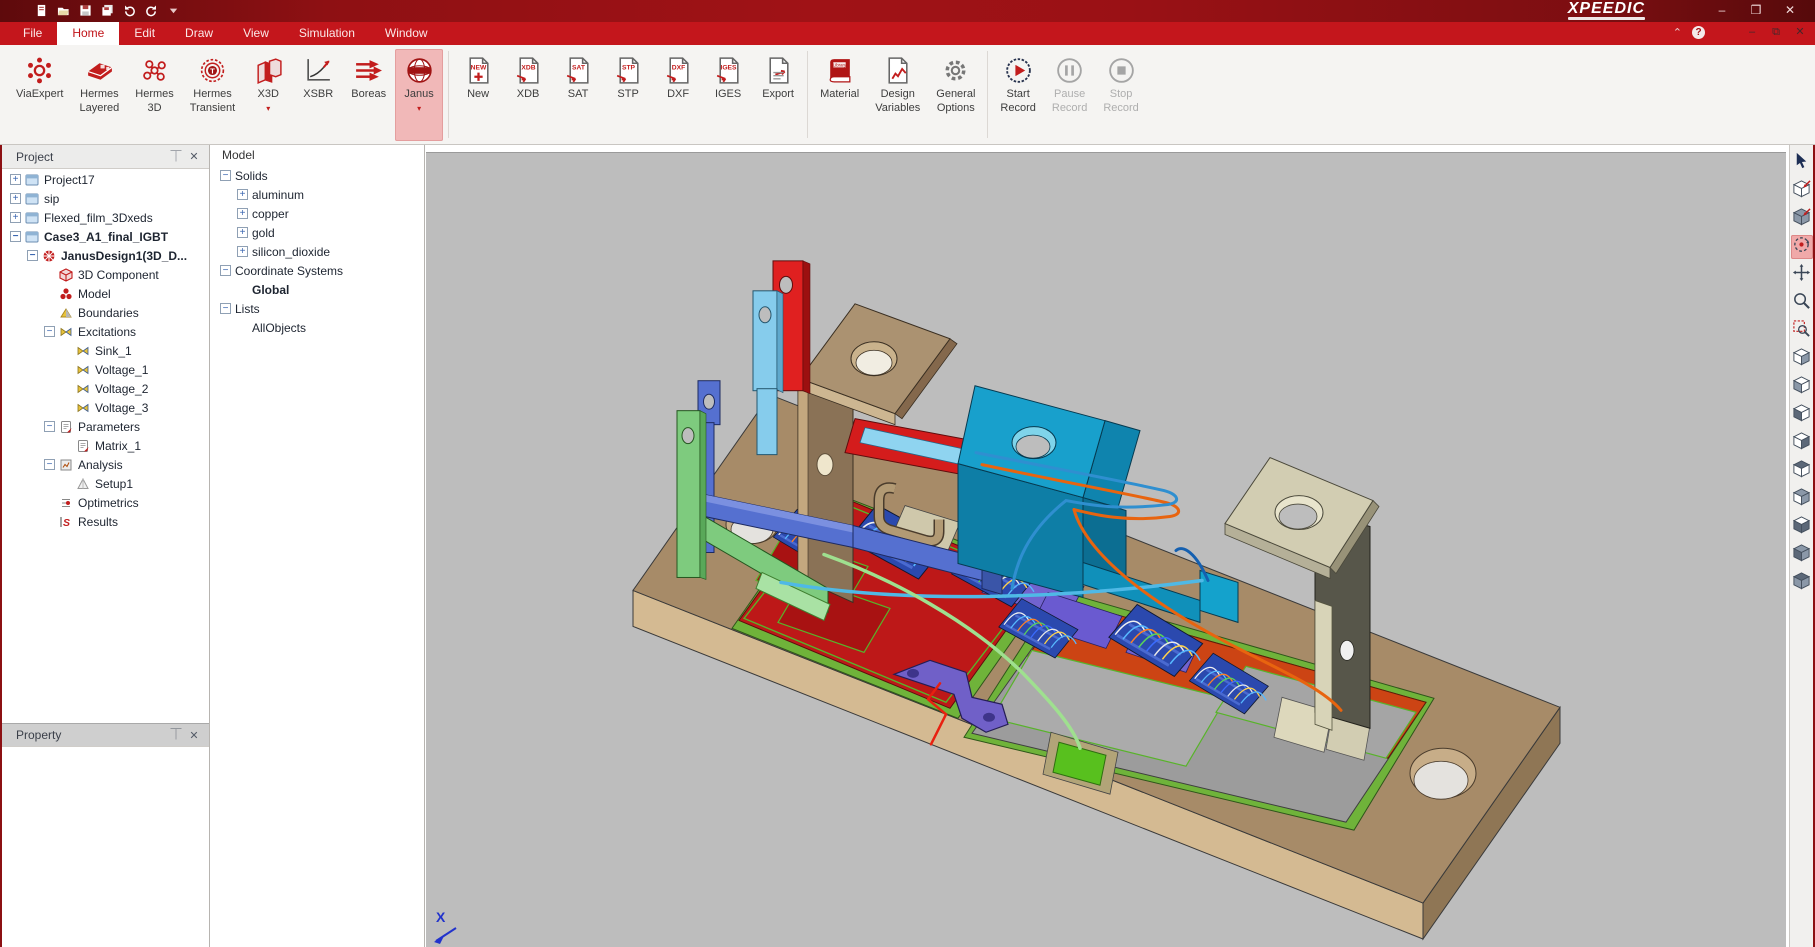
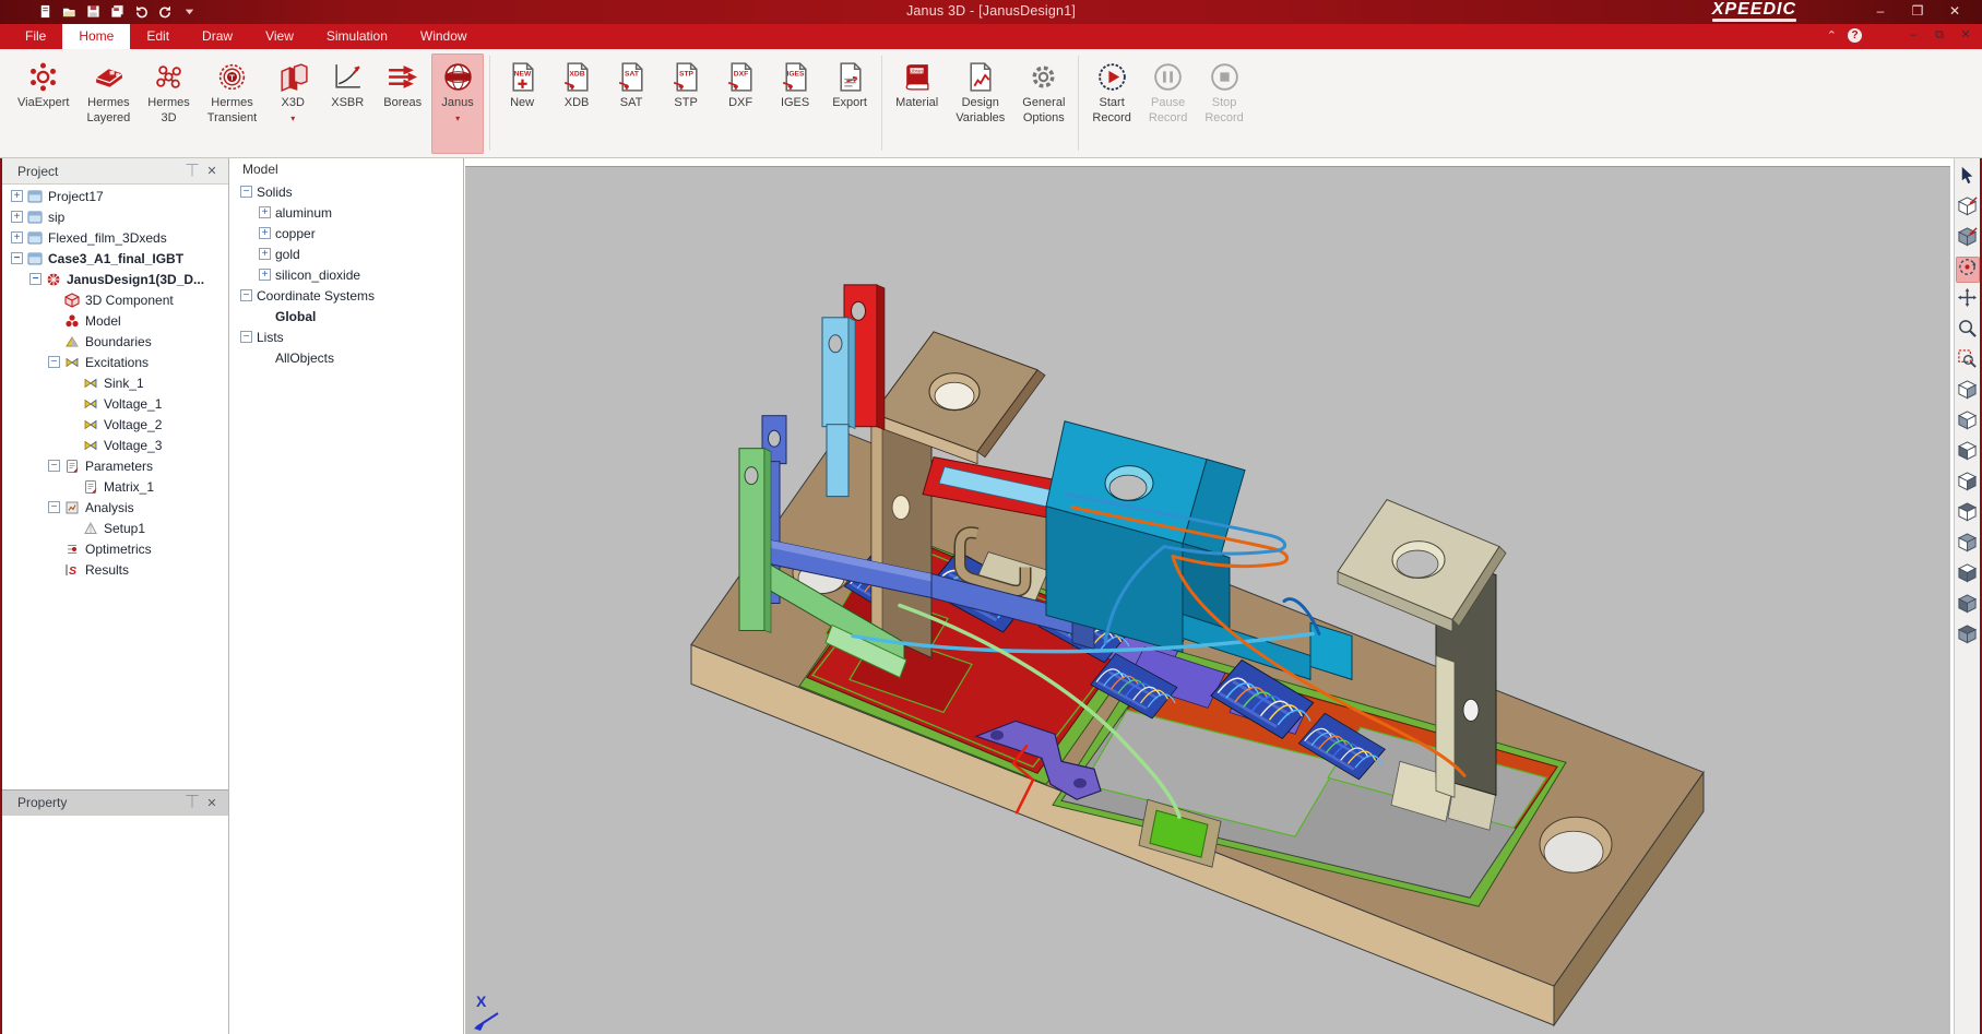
+ Janus 3D - [JanusDesign1]
  XPEEDIC
  –
  ❒
  ✕
  File
  Home
  Edit
  Draw
  View
  Simulation
  Window
  ⌃
  ?
  –
  ⧉
  ✕
  ViaExpert
  Hermes
  Layered
  Hermes
  3D
  T
  Hermes
  Transient
  X3D
  ▾
  XSBR
  Boreas
  Janus
  ▾
  New
  XDB
  SAT
  STP
  DXF
  IGES
  Export
  Material
  Design
  Variables
  General
  Options
  Start
  Record
  Pause
  Record
  Stop
  Record
  Project
  ⏉
  ✕
  +
  Project17
  +
  sip
  +
  Flexed_film_3Dxeds
  −
  Case3_A1_final_IGBT
  −
  JanusDesign1(3D_D...
  3D Component
  Model
  Boundaries
  −
  Excitations
  Sink_1
  Voltage_1
  Voltage_2
  Voltage_3
  −
  Parameters
  Matrix_1
  −
  Analysis
  Setup1
  Optimetrics
  S
  Results
  Property
  ⏉
  ✕
  Model
  −
  Solids
  +
  aluminum
  +
  copper
  +
  gold
  +
  silicon_dioxide
  −
  Coordinate Systems
  Global
  −
  Lists
  AllObjects
  X
